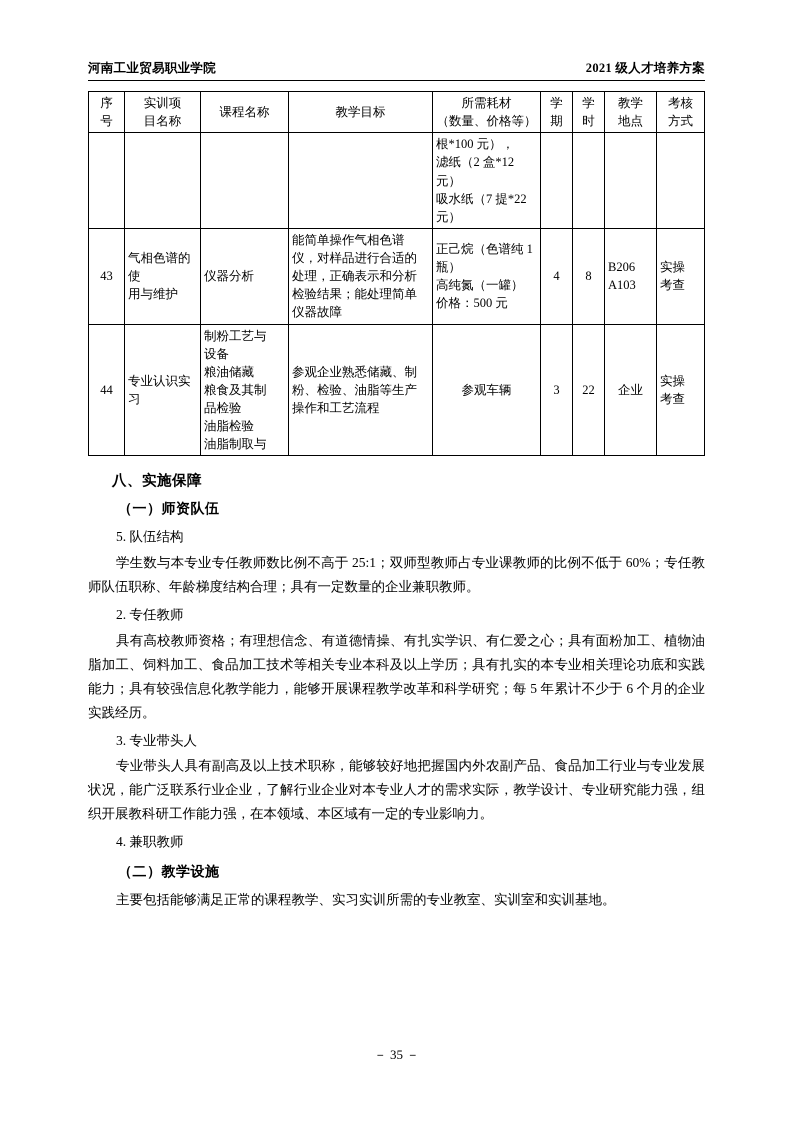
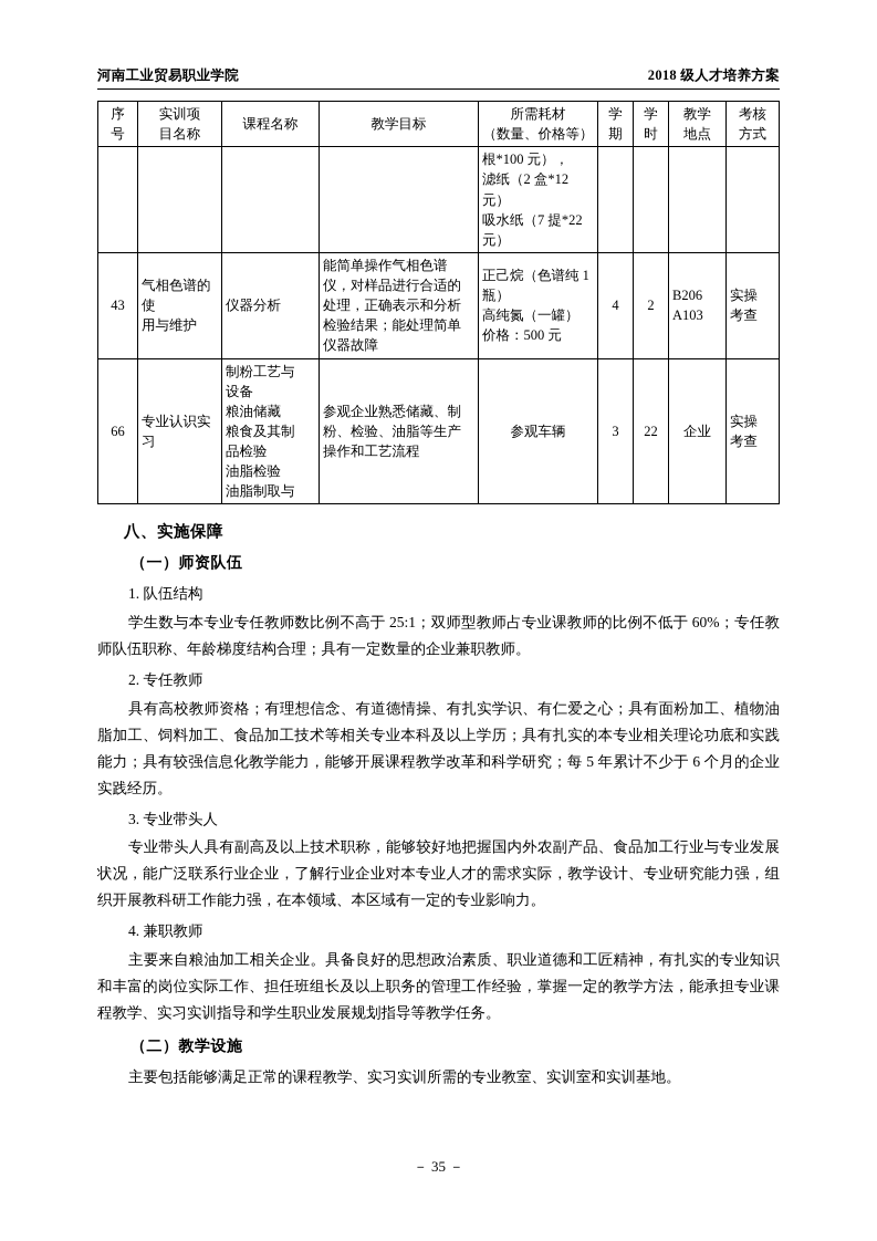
  河南工业贸易职业学院
- 2021 级人才培养方案
+ 2018 级人才培养方案
  序 号	实训项 目名称	课程名称	教学目标	所需耗材 （数量、价格等）	学 期	学 时	教学 地点	考核 方式
  				根*100 元）， 滤纸（2 盒*12 元） 吸水纸（7 提*22 元）
- 43	气相色谱的使 用与维护	仪器分析	能简单操作气相色谱 仪，对样品进行合适的 处理，正确表示和分析 检验结果；能处理简单 仪器故障	正己烷（色谱纯 1 瓶） 高纯氮（一罐） 价格：500 元	4	8	B206 A103	实操 考查
+ 43	气相色谱的使 用与维护	仪器分析	能简单操作气相色谱 仪，对样品进行合适的 处理，正确表示和分析 检验结果；能处理简单 仪器故障	正己烷（色谱纯 1 瓶） 高纯氮（一罐） 价格：500 元	4	2	B206 A103	实操 考查
- 44	专业认识实习	制粉工艺与 设备 粮油储藏 粮食及其制 品检验 油脂检验 油脂制取与	参观企业熟悉储藏、制 粉、检验、油脂等生产 操作和工艺流程	参观车辆	3	22	企业	实操 考查
+ 66	专业认识实习	制粉工艺与 设备 粮油储藏 粮食及其制 品检验 油脂检验 油脂制取与	参观企业熟悉储藏、制 粉、检验、油脂等生产 操作和工艺流程	参观车辆	3	22	企业	实操 考查
  八、实施保障
  （一）师资队伍
- 5. 队伍结构
+ 1. 队伍结构
  学生数与本专业专任教师数比例不高于 25:1；双师型教师占专业课教师的比例不低于 60%；专任教师队伍职称、年龄梯度结构合理；具有一定数量的企业兼职教师。
  2. 专任教师
  具有高校教师资格；有理想信念、有道德情操、有扎实学识、有仁爱之心；具有面粉加工、植物油脂加工、饲料加工、食品加工技术等相关专业本科及以上学历；具有扎实的本专业相关理论功底和实践能力；具有较强信息化教学能力，能够开展课程教学改革和科学研究；每 5 年累计不少于 6 个月的企业实践经历。
  3. 专业带头人
  专业带头人具有副高及以上技术职称，能够较好地把握国内外农副产品、食品加工行业与专业发展状况，能广泛联系行业企业，了解行业企业对本专业人才的需求实际，教学设计、专业研究能力强，组织开展教科研工作能力强，在本领域、本区域有一定的专业影响力。
  4. 兼职教师
+ 主要来自粮油加工相关企业。具备良好的思想政治素质、职业道德和工匠精神，有扎实的专业知识和丰富的岗位实际工作、担任班组长及以上职务的管理工作经验，掌握一定的教学方法，能承担专业课程教学、实习实训指导和学生职业发展规划指导等教学任务。
  （二）教学设施
  主要包括能够满足正常的课程教学、实习实训所需的专业教室、实训室和实训基地。
  － 35 －
